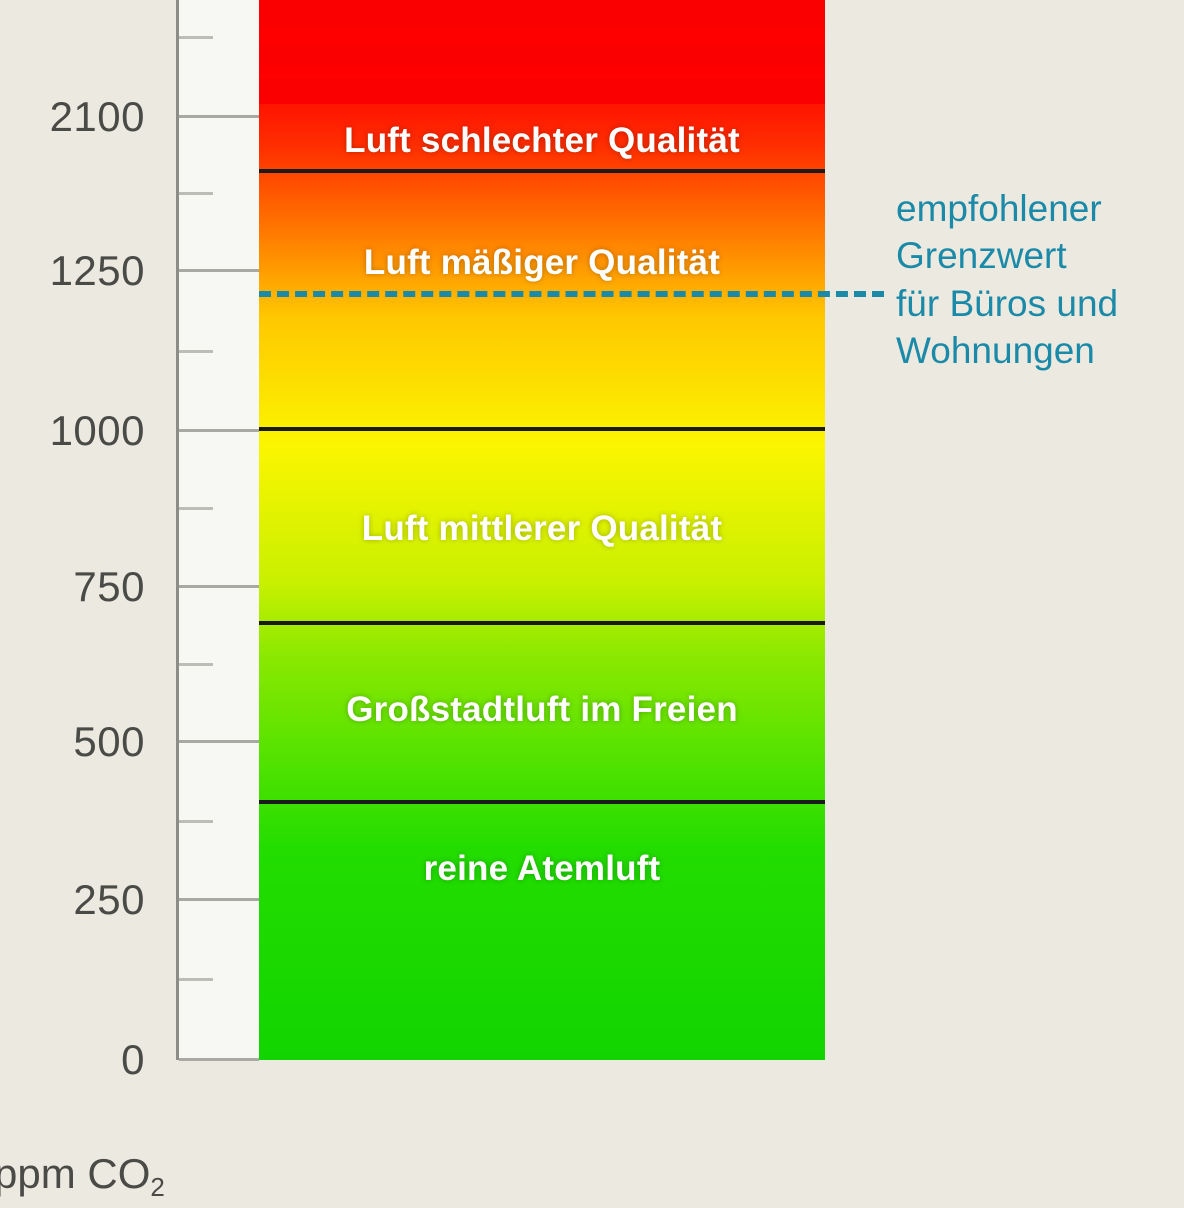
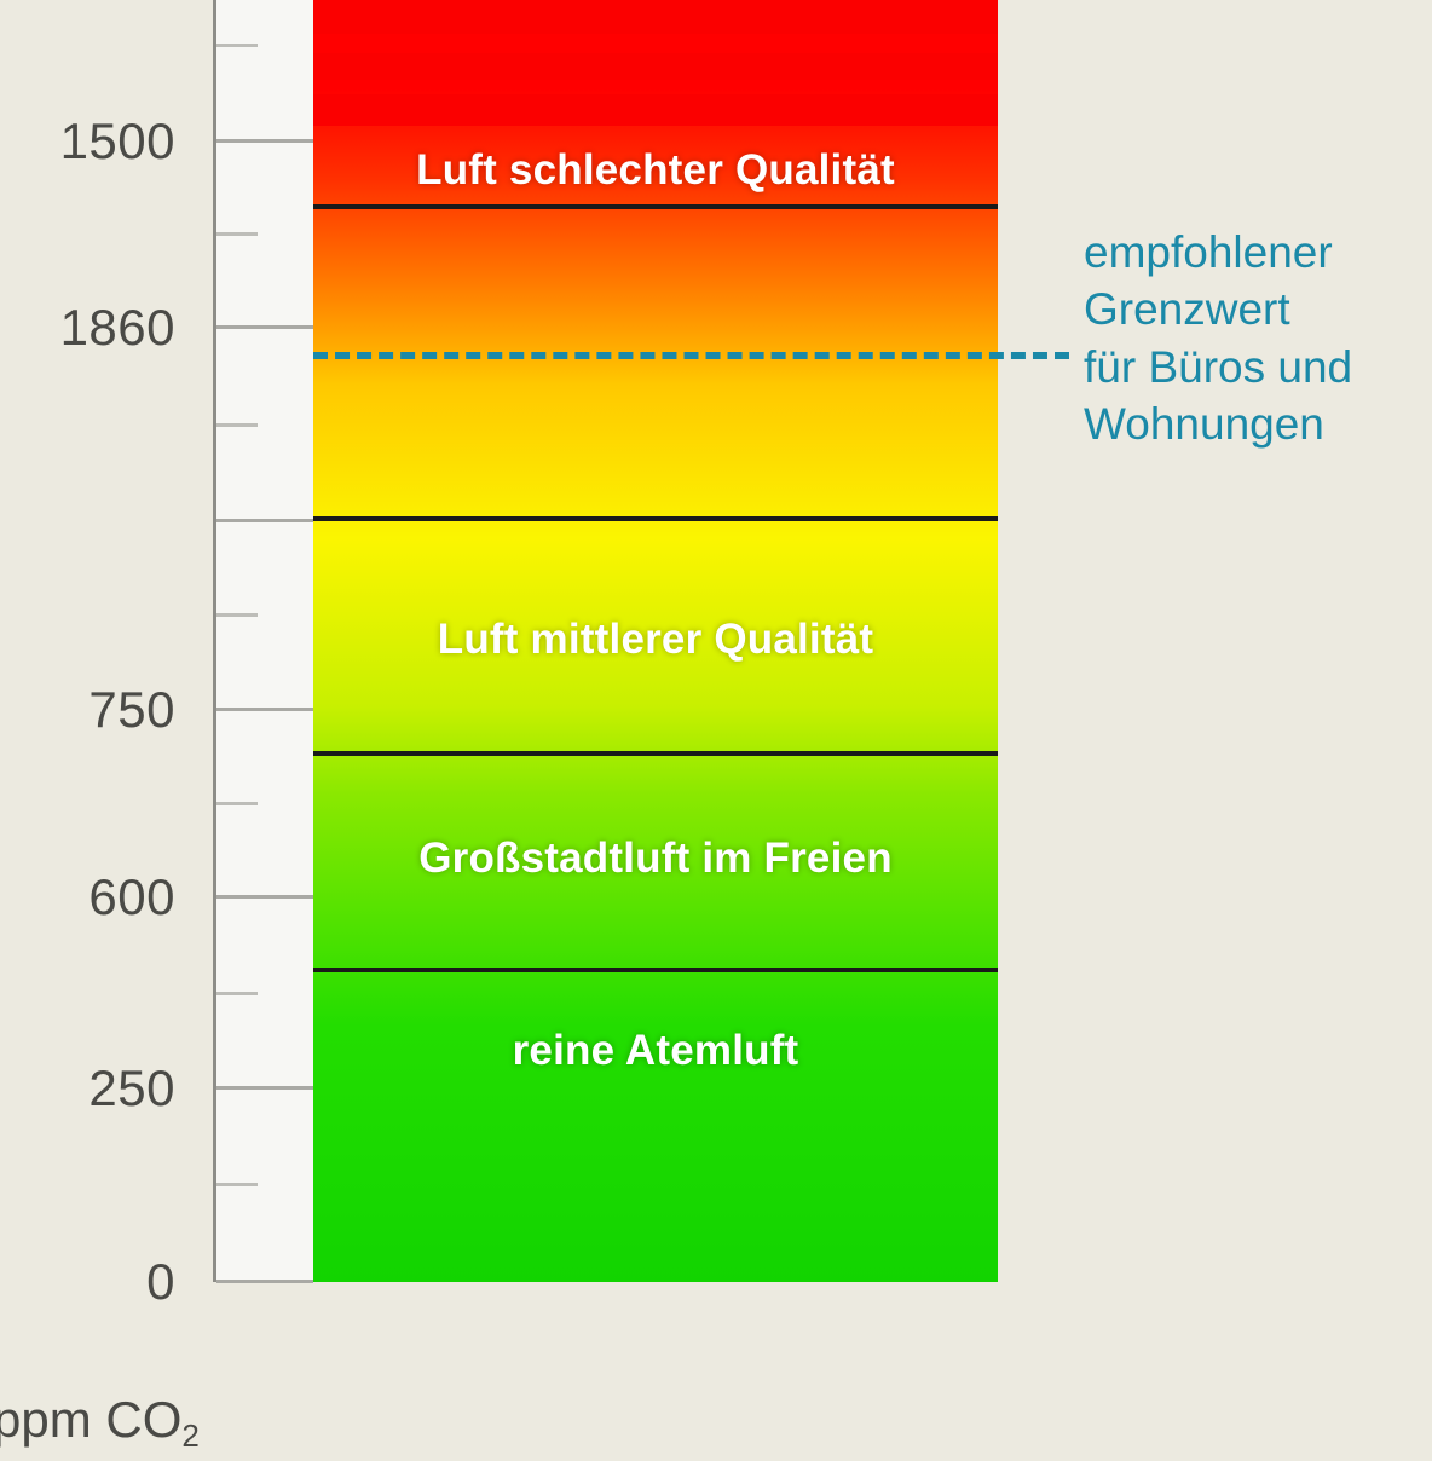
  0
  250
- 500
+ 600
  750
- 1000
- 1250
+ 1860
- 2100
+ 1500
  reine Atemluft
  Großstadtluft im Freien
  Luft mittlerer Qualität
- Luft mäßiger Qualität
  Luft schlechter Qualität
  empfohlener
  Grenzwert
  für Büros und
  Wohnungen
  ppm CO2
